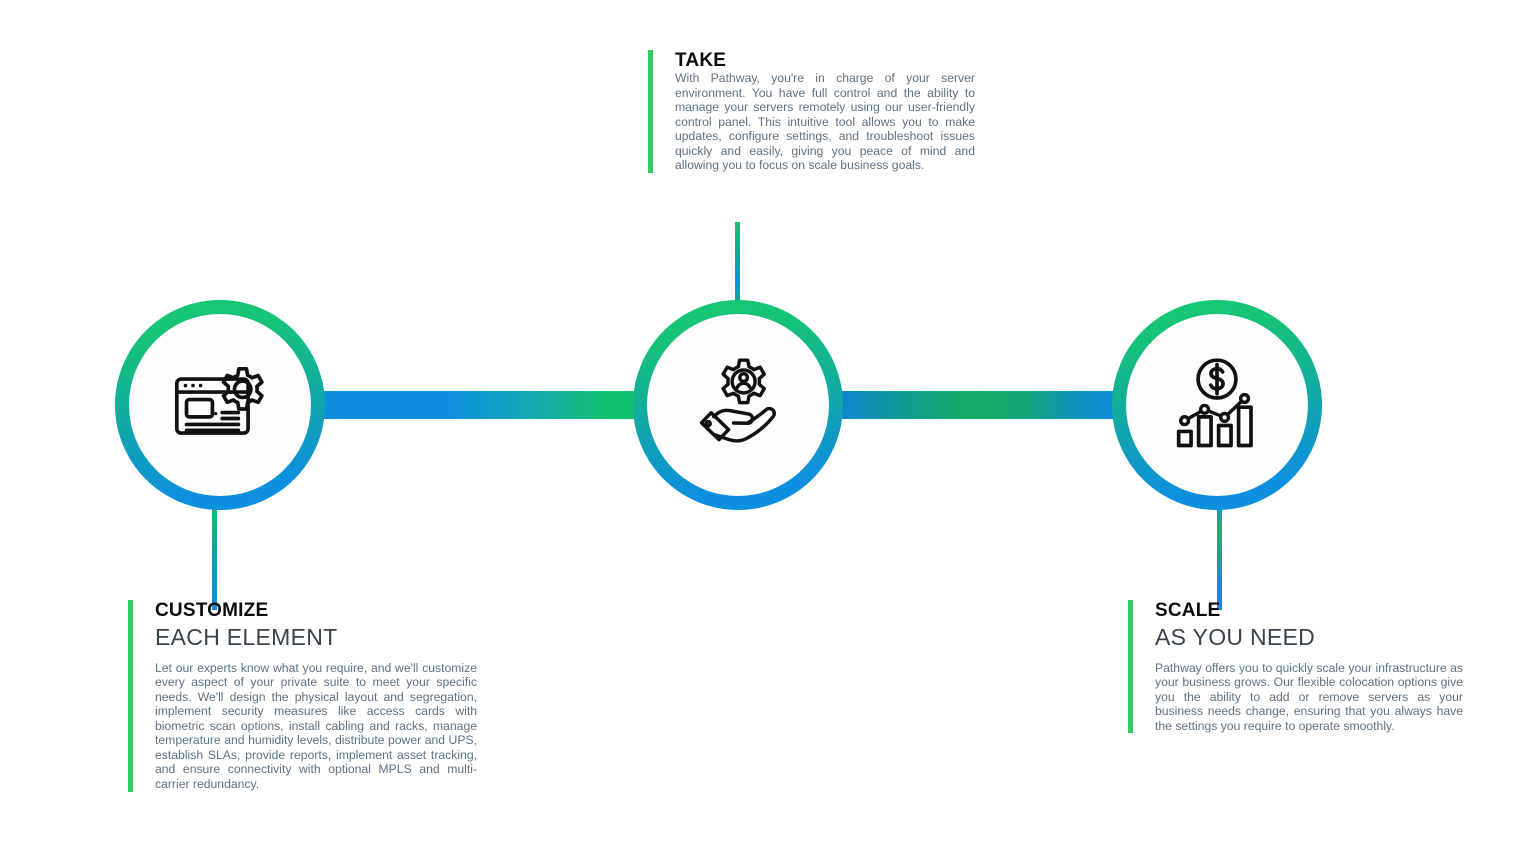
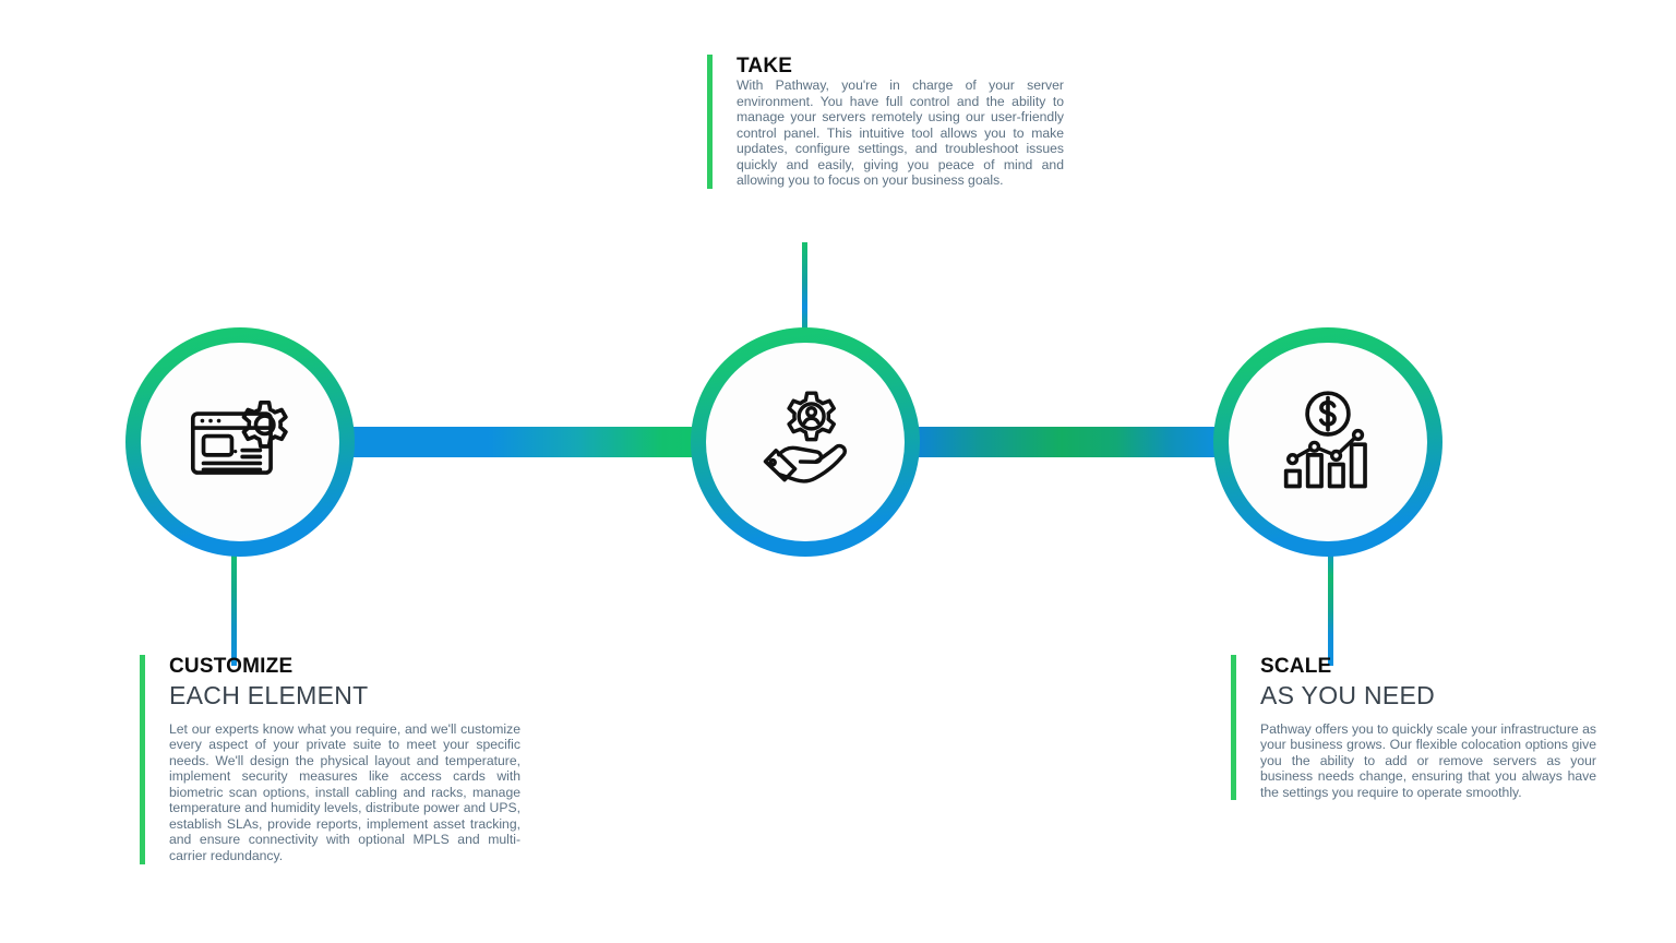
  TAKE
- With Pathway, you're in charge of your server environment. You have full control and the ability to manage your servers remotely using our user-friendly control panel. This intuitive tool allows you to make updates, configure settings, and troubleshoot issues quickly and easily, giving you peace of mind and allowing you to focus on scale business goals.
+ With Pathway, you're in charge of your server environment. You have full control and the ability to manage your servers remotely using our user-friendly control panel. This intuitive tool allows you to make updates, configure settings, and troubleshoot issues quickly and easily, giving you peace of mind and allowing you to focus on your business goals.
  CUSTOMIZE
  EACH ELEMENT
- Let our experts know what you require, and we'll customize every aspect of your private suite to meet your specific needs. We'll design the physical layout and segregation, implement security measures like access cards with biometric scan options, install cabling and racks, manage temperature and humidity levels, distribute power and UPS, establish SLAs, provide reports, implement asset tracking, and ensure connectivity with optional MPLS and multi-carrier redundancy.
+ Let our experts know what you require, and we'll customize every aspect of your private suite to meet your specific needs. We'll design the physical layout and temperature, implement security measures like access cards with biometric scan options, install cabling and racks, manage temperature and humidity levels, distribute power and UPS, establish SLAs, provide reports, implement asset tracking, and ensure connectivity with optional MPLS and multi-carrier redundancy.
  SCALE
  AS YOU NEED
  Pathway offers you to quickly scale your infrastructure as your business grows. Our flexible colocation options give you the ability to add or remove servers as your business needs change, ensuring that you always have the settings you require to operate smoothly.
